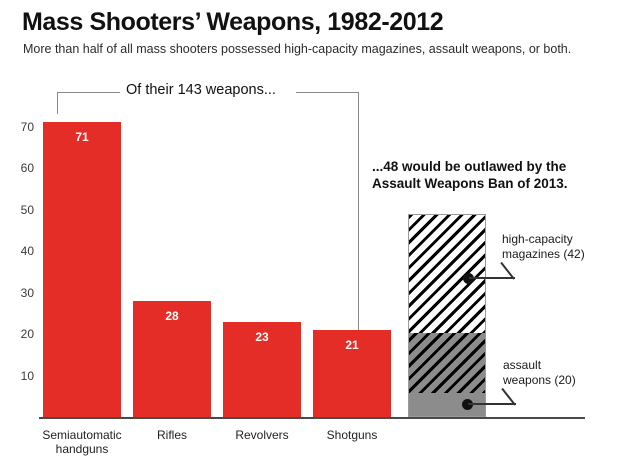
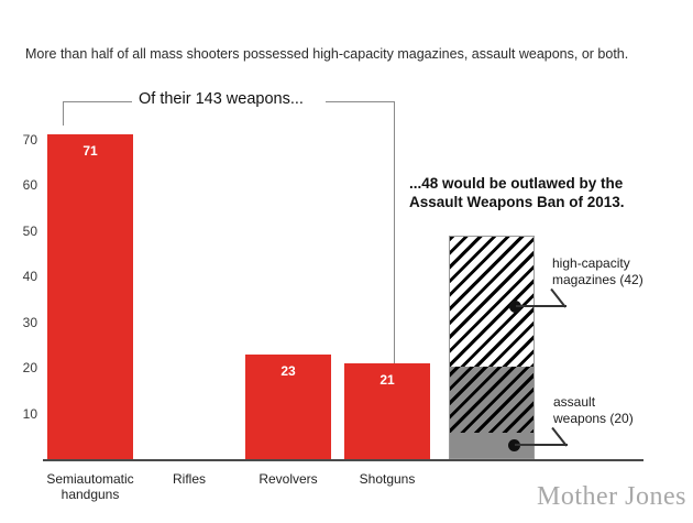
- Mass Shooters’ Weapons, 1982-2012
  More than half of all mass shooters possessed high-capacity magazines, assault weapons, or both.
  70
  60
  50
  40
  30
  20
  10
  Of their 143 weapons...
  71
- 28
  23
  21
  Semiautomatic
  handguns
  Rifles
  Revolvers
  Shotguns
  ...48 would be outlawed by the
  Assault Weapons Ban of 2013.
  high-capacity
  magazines (42)
  assault
  weapons (20)
+ Mother Jones
